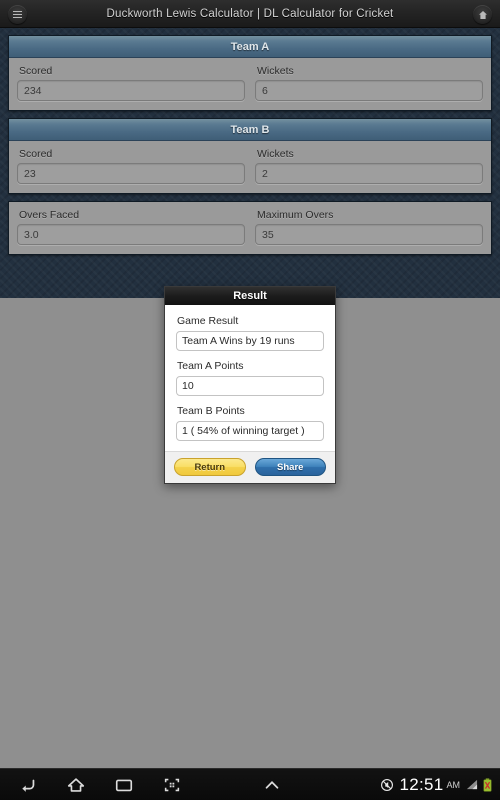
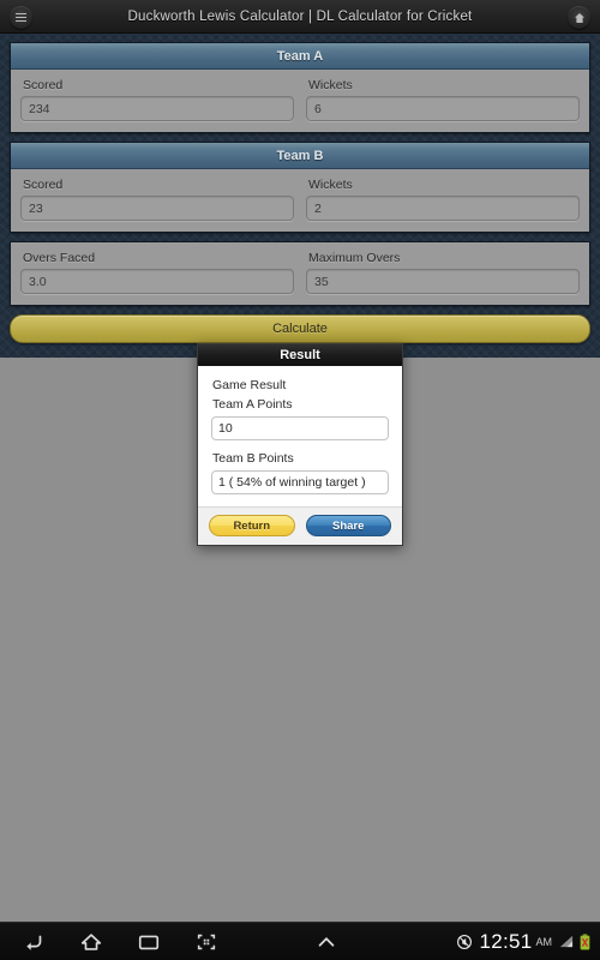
  Duckworth Lewis Calculator | DL Calculator for Cricket
  Team A
  Scored
  234
  Wickets
  6
  Team B
  Scored
  23
  Wickets
  2
  Overs Faced
  3.0
  Maximum Overs
  35
+ Calculate
  Result
  Game Result
- Team A Wins by 19 runs
  Team A Points
  10
  Team B Points
  1 ( 54% of winning target )
  Return
  Share
  12:51
  AM
